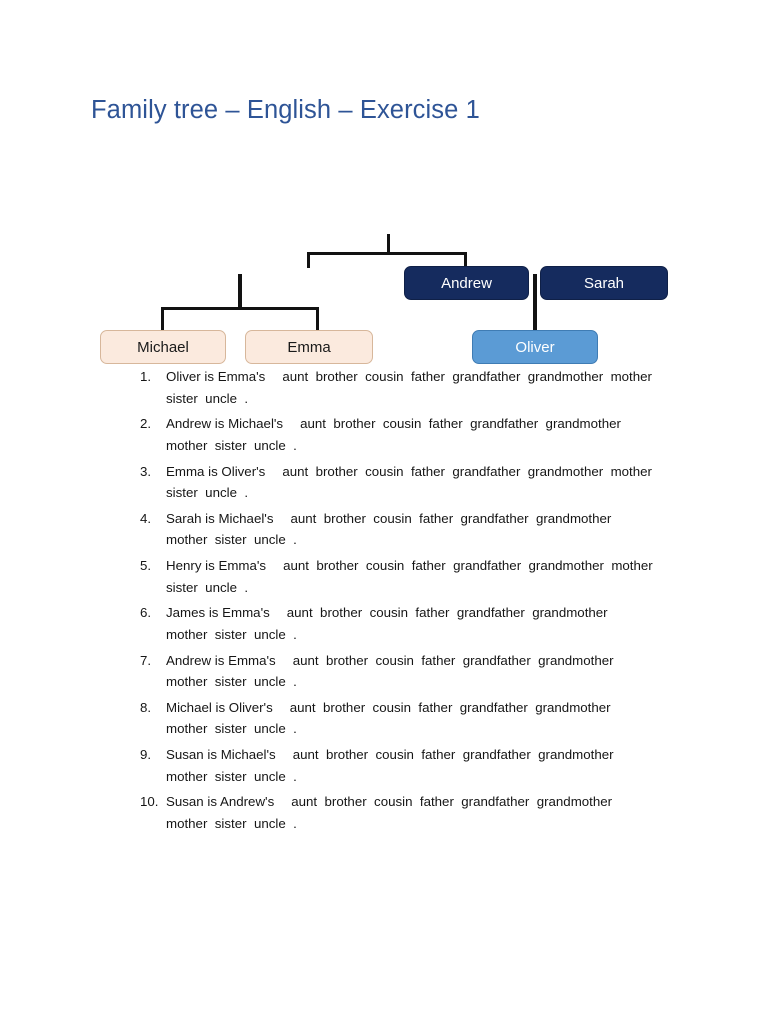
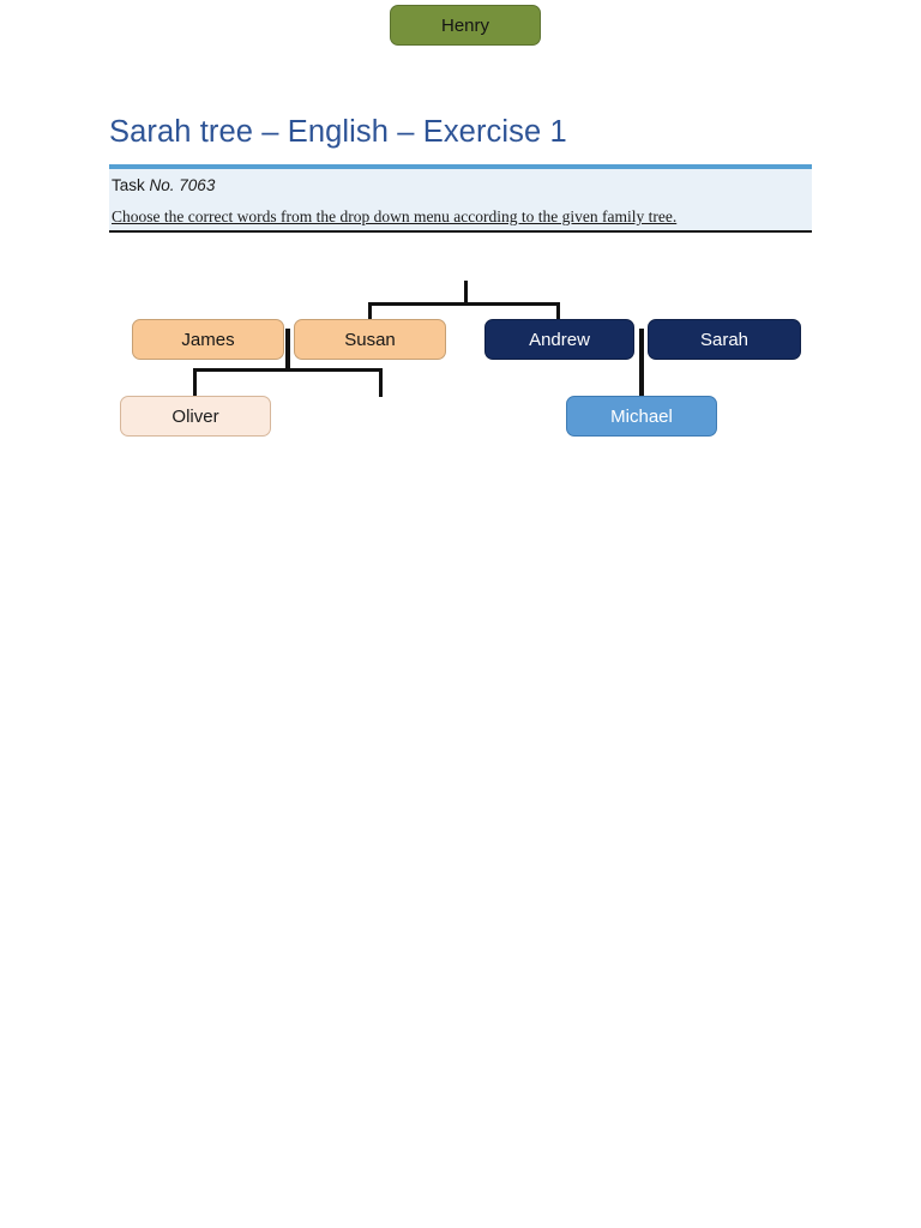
- Family tree – English – Exercise 1
+ Sarah tree – English – Exercise 1
+ Task No. 7063
+ Choose the correct words from the drop down menu according to the given family tree.
+ Henry
+ James
+ Susan
  Andrew
  Sarah
- Michael
+ Oliver
- Emma
- Oliver
+ Michael
- 1.
- Oliver is Emma's aunt brother cousin father grandfather grandmother mother sister uncle .
- 2.
- Andrew is Michael's aunt brother cousin father grandfather grandmother mother sister uncle .
- 3.
- Emma is Oliver's aunt brother cousin father grandfather grandmother mother sister uncle .
- 4.
- Sarah is Michael's aunt brother cousin father grandfather grandmother mother sister uncle .
- 5.
- Henry is Emma's aunt brother cousin father grandfather grandmother mother sister uncle .
- 6.
- James is Emma's aunt brother cousin father grandfather grandmother mother sister uncle .
- 7.
- Andrew is Emma's aunt brother cousin father grandfather grandmother mother sister uncle .
- 8.
- Michael is Oliver's aunt brother cousin father grandfather grandmother mother sister uncle .
- 9.
- Susan is Michael's aunt brother cousin father grandfather grandmother mother sister uncle .
- 10.
- Susan is Andrew's aunt brother cousin father grandfather grandmother mother sister uncle .
